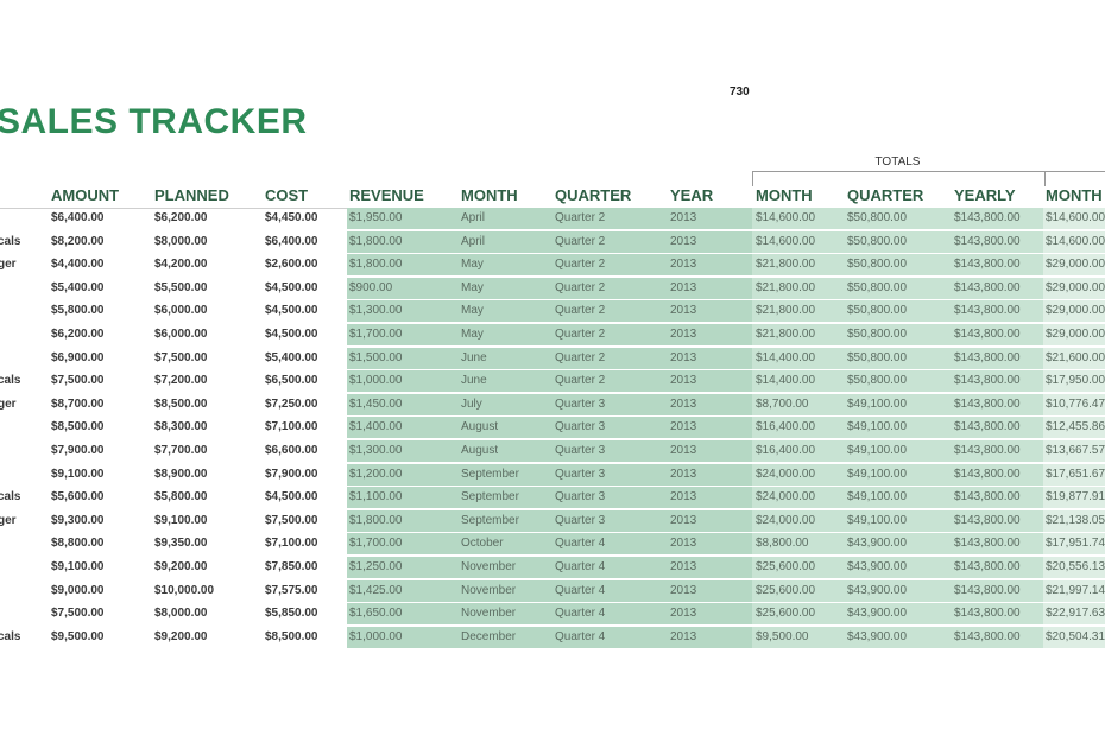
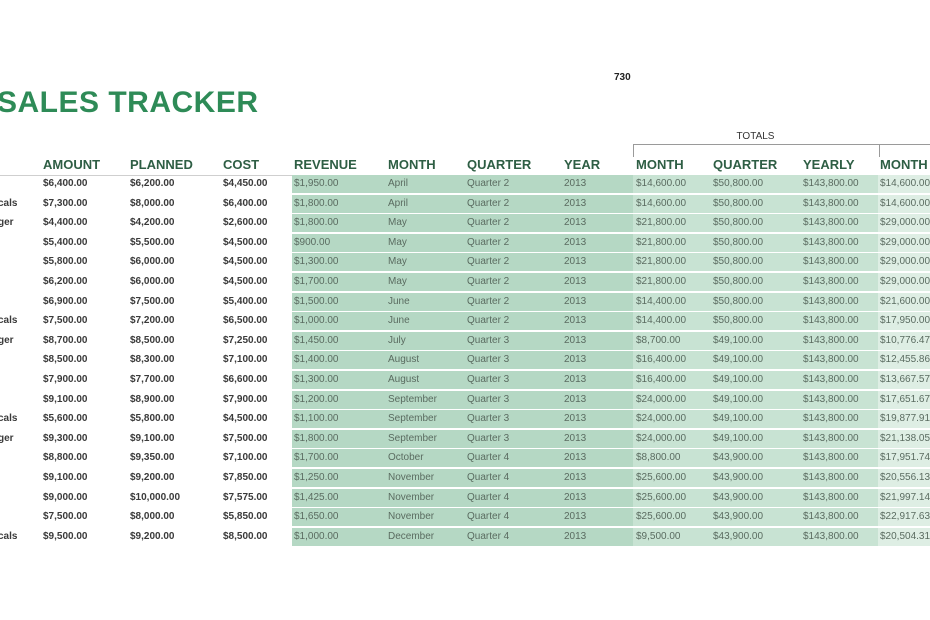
  730
  SALES TRACKER
  TOTALS
  AMOUNT
  PLANNED
  COST
  REVENUE
  MONTH
  QUARTER
  YEAR
  MONTH
  QUARTER
  YEARLY
  MONTH
  $6,400.00
  $6,200.00
  $4,450.00
  $1,950.00
  April
  Quarter 2
  2013
  $14,600.00
  $50,800.00
  $143,800.00
  $14,600.00
  cals
- $8,200.00
+ $7,300.00
  $8,000.00
  $6,400.00
  $1,800.00
  April
  Quarter 2
  2013
  $14,600.00
  $50,800.00
  $143,800.00
  $14,600.00
  ger
  $4,400.00
  $4,200.00
  $2,600.00
  $1,800.00
  May
  Quarter 2
  2013
  $21,800.00
  $50,800.00
  $143,800.00
  $29,000.00
  $5,400.00
  $5,500.00
  $4,500.00
  $900.00
  May
  Quarter 2
  2013
  $21,800.00
  $50,800.00
  $143,800.00
  $29,000.00
  $5,800.00
  $6,000.00
  $4,500.00
  $1,300.00
  May
  Quarter 2
  2013
  $21,800.00
  $50,800.00
  $143,800.00
  $29,000.00
  $6,200.00
  $6,000.00
  $4,500.00
  $1,700.00
  May
  Quarter 2
  2013
  $21,800.00
  $50,800.00
  $143,800.00
  $29,000.00
  $6,900.00
  $7,500.00
  $5,400.00
  $1,500.00
  June
  Quarter 2
  2013
  $14,400.00
  $50,800.00
  $143,800.00
  $21,600.00
  cals
  $7,500.00
  $7,200.00
  $6,500.00
  $1,000.00
  June
  Quarter 2
  2013
  $14,400.00
  $50,800.00
  $143,800.00
  $17,950.00
  ger
  $8,700.00
  $8,500.00
  $7,250.00
  $1,450.00
  July
  Quarter 3
  2013
  $8,700.00
  $49,100.00
  $143,800.00
  $10,776.47
  $8,500.00
  $8,300.00
  $7,100.00
  $1,400.00
  August
  Quarter 3
  2013
  $16,400.00
  $49,100.00
  $143,800.00
  $12,455.86
  $7,900.00
  $7,700.00
  $6,600.00
  $1,300.00
  August
  Quarter 3
  2013
  $16,400.00
  $49,100.00
  $143,800.00
  $13,667.57
  $9,100.00
  $8,900.00
  $7,900.00
  $1,200.00
  September
  Quarter 3
  2013
  $24,000.00
  $49,100.00
  $143,800.00
  $17,651.67
  cals
  $5,600.00
  $5,800.00
  $4,500.00
  $1,100.00
  September
  Quarter 3
  2013
  $24,000.00
  $49,100.00
  $143,800.00
  $19,877.91
  ger
  $9,300.00
  $9,100.00
  $7,500.00
  $1,800.00
  September
  Quarter 3
  2013
  $24,000.00
  $49,100.00
  $143,800.00
  $21,138.05
  $8,800.00
  $9,350.00
  $7,100.00
  $1,700.00
  October
  Quarter 4
  2013
  $8,800.00
  $43,900.00
  $143,800.00
  $17,951.74
  $9,100.00
  $9,200.00
  $7,850.00
  $1,250.00
  November
  Quarter 4
  2013
  $25,600.00
  $43,900.00
  $143,800.00
  $20,556.13
  $9,000.00
  $10,000.00
  $7,575.00
  $1,425.00
  November
  Quarter 4
  2013
  $25,600.00
  $43,900.00
  $143,800.00
  $21,997.14
  $7,500.00
  $8,000.00
  $5,850.00
  $1,650.00
  November
  Quarter 4
  2013
  $25,600.00
  $43,900.00
  $143,800.00
  $22,917.63
  cals
  $9,500.00
  $9,200.00
  $8,500.00
  $1,000.00
  December
  Quarter 4
  2013
  $9,500.00
  $43,900.00
  $143,800.00
  $20,504.31
